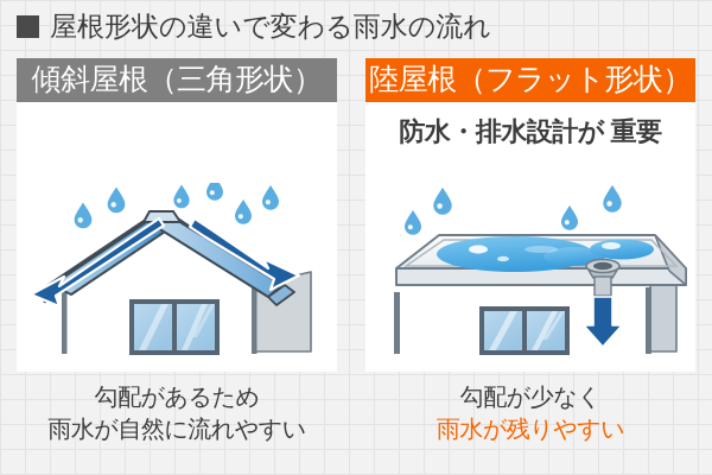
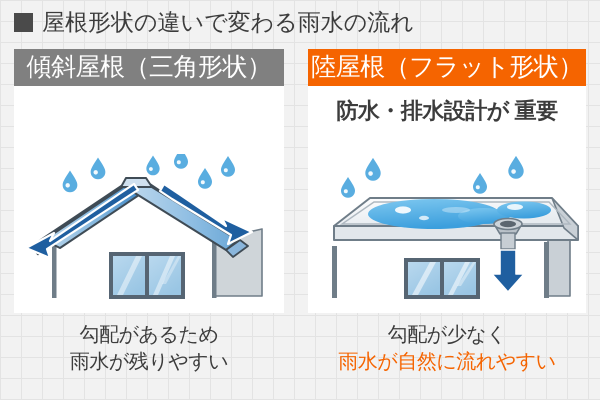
  屋根形状の違いで変わる雨水の流れ
  傾斜屋根（三角形状）
  陸屋根（フラット形状）
  防水・排水設計が 重要
  勾配があるため
- 雨水が自然に流れやすい
+ 雨水が残りやすい
  勾配が少なく
- 雨水が残りやすい
+ 雨水が自然に流れやすい
